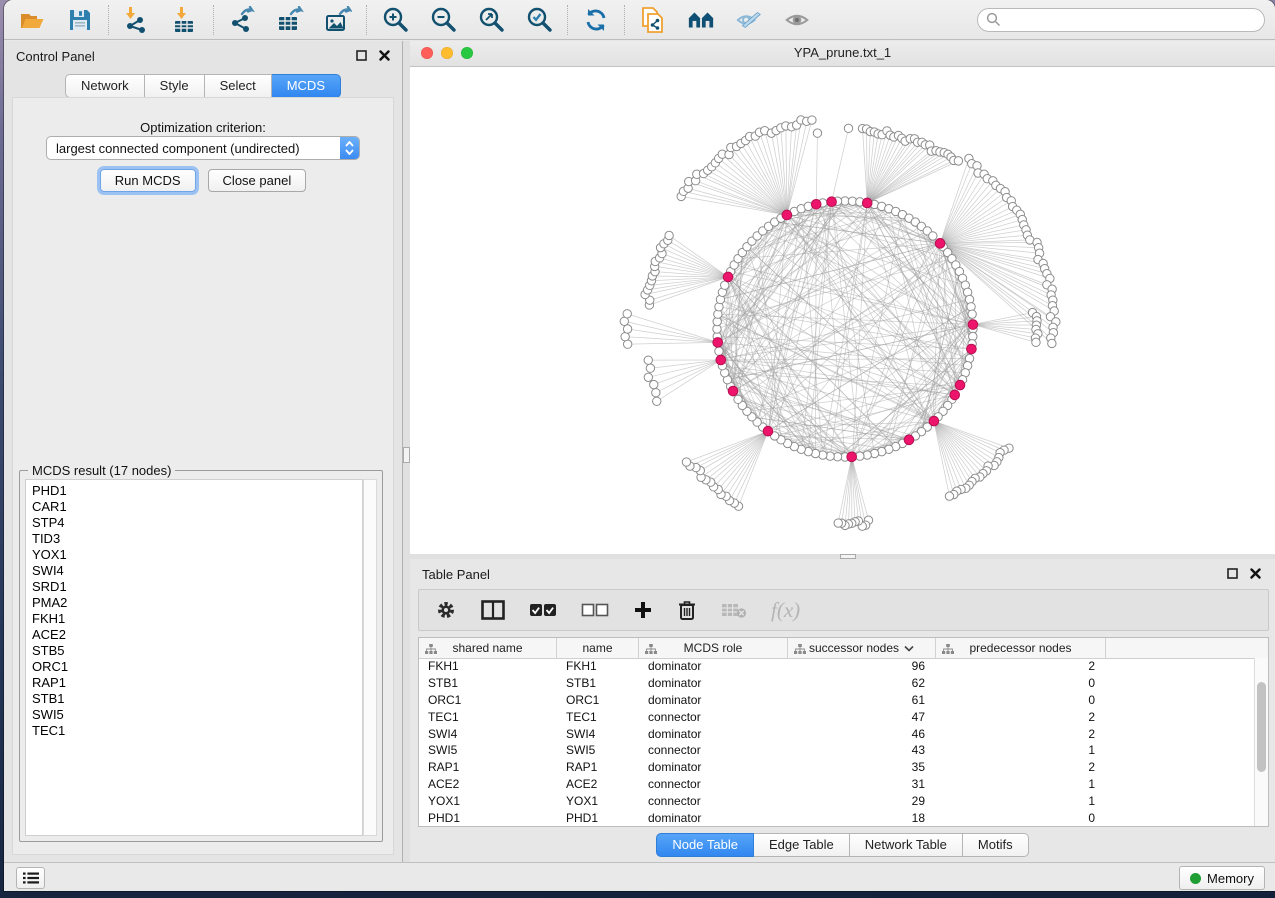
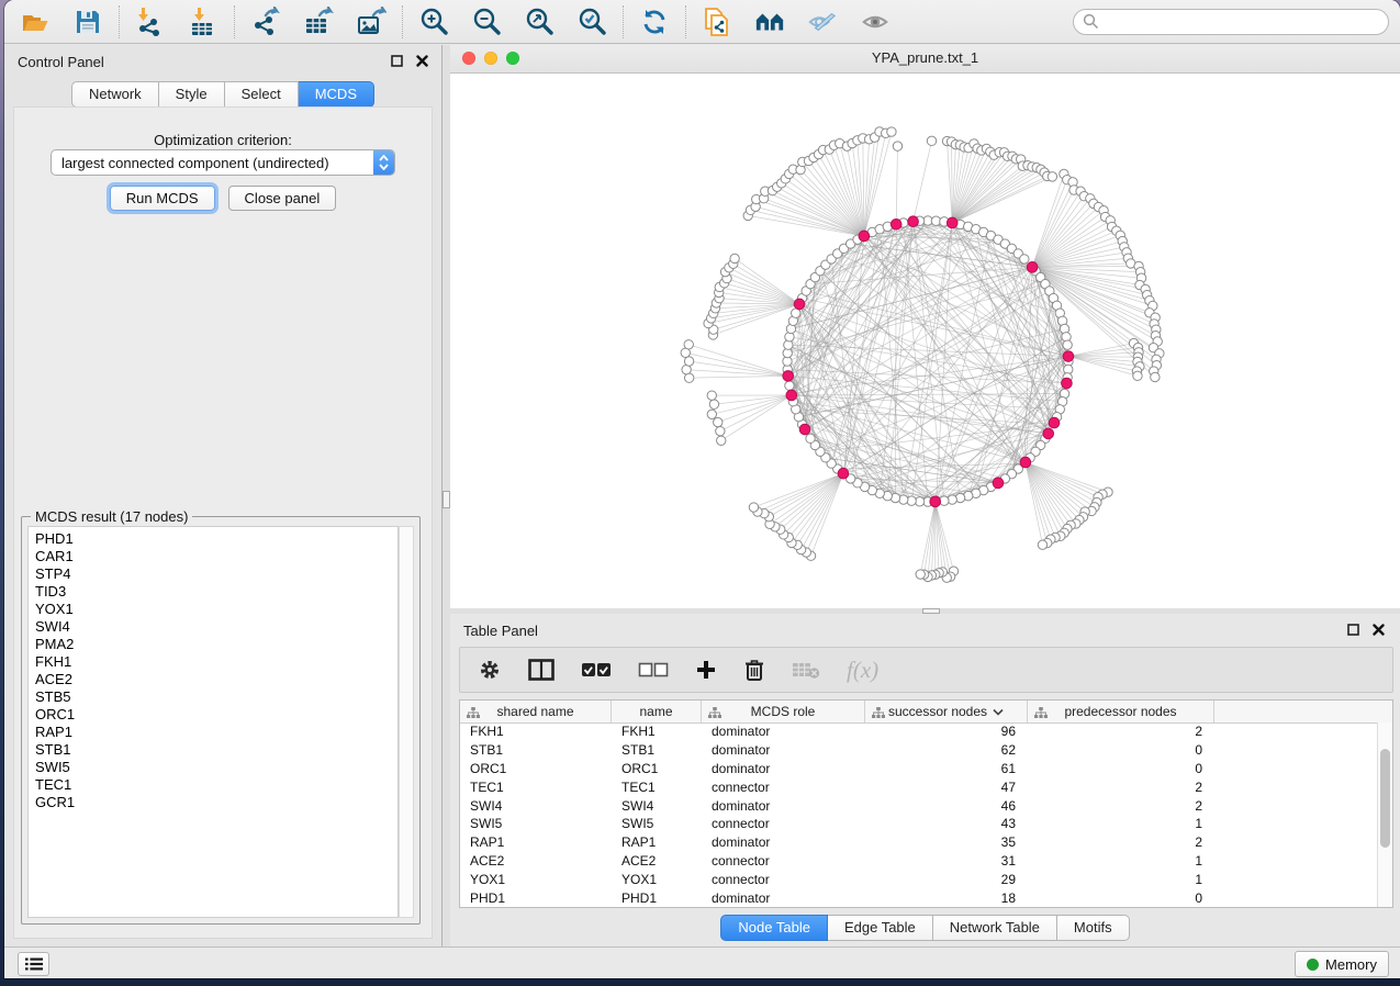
  Control Panel
  Network
  Style
  Select
  MCDS
  Optimization criterion:
  largest connected component (undirected)
  Run MCDS
  Close panel
  MCDS result (17 nodes)
  PHD1
  CAR1
  STP4
  TID3
  YOX1
  SWI4
- SRD1
  PMA2
  FKH1
  ACE2
  STB5
  ORC1
  RAP1
  STB1
  SWI5
  TEC1
+ GCR1
  YPA_prune.txt_1
  Table Panel
  f(x)
  shared name
  name
  MCDS role
  successor nodes
  predecessor nodes
  FKH1
  FKH1
  dominator
  96
  2
  STB1
  STB1
  dominator
  62
  0
  ORC1
  ORC1
  dominator
  61
  0
  TEC1
  TEC1
  connector
  47
  2
  SWI4
  SWI4
  dominator
  46
  2
  SWI5
  SWI5
  connector
  43
  1
  RAP1
  RAP1
  dominator
  35
  2
  ACE2
  ACE2
  connector
  31
  1
  YOX1
  YOX1
  connector
  29
  1
  PHD1
  PHD1
  dominator
  18
  0
  Node Table
  Edge Table
  Network Table
  Motifs
  Memory
